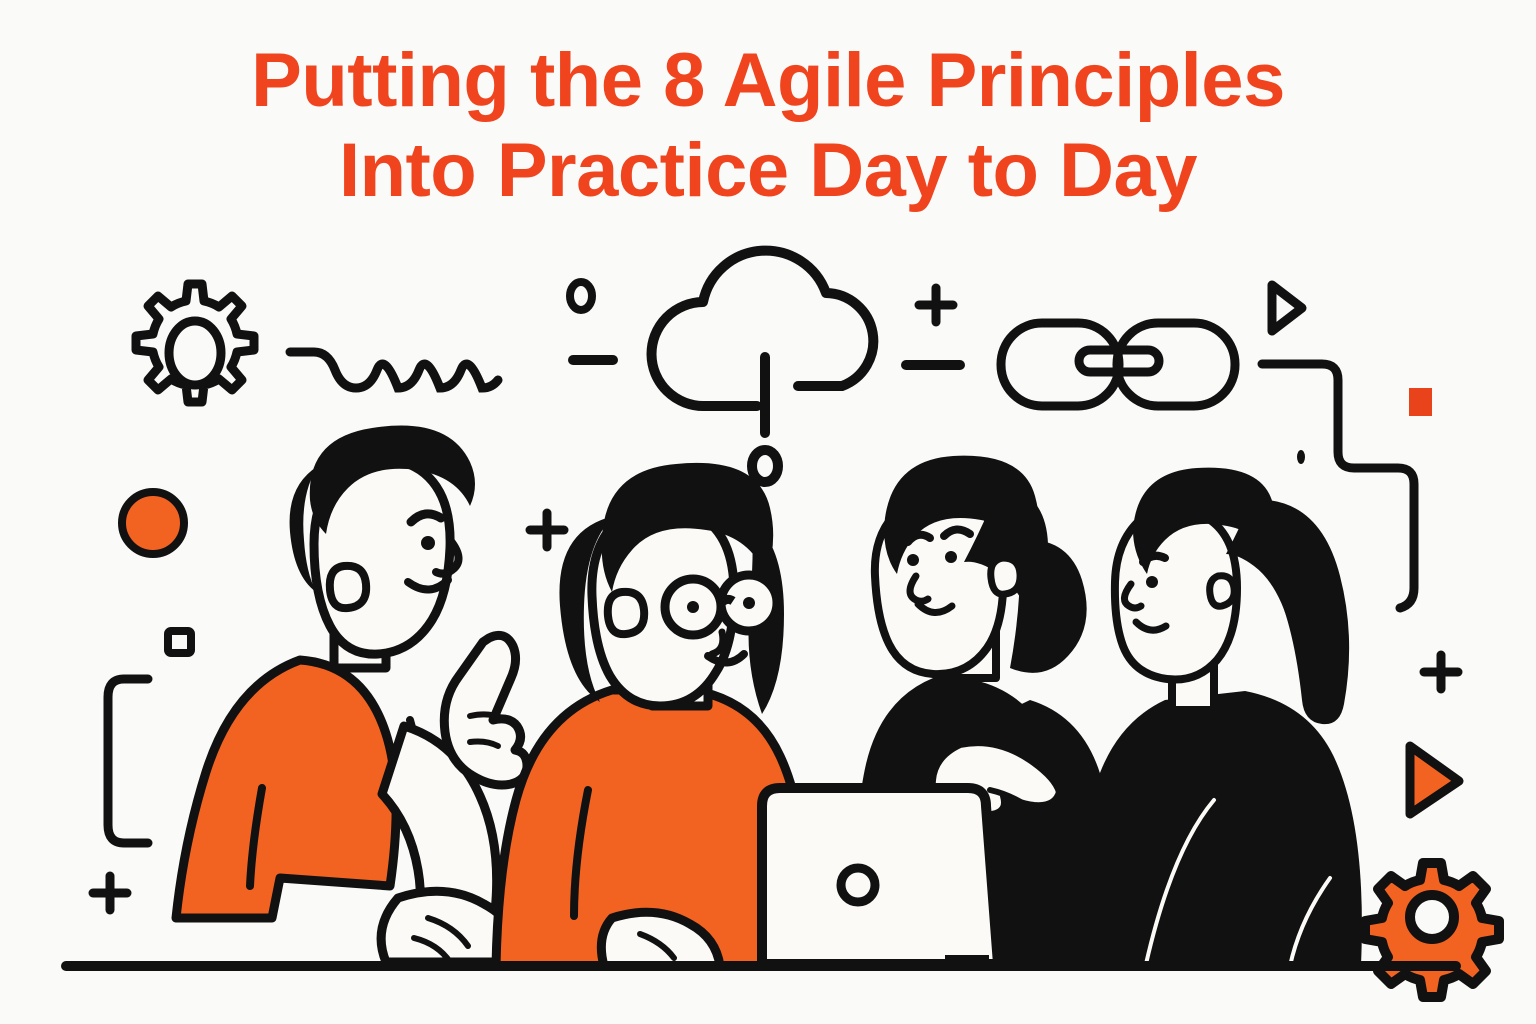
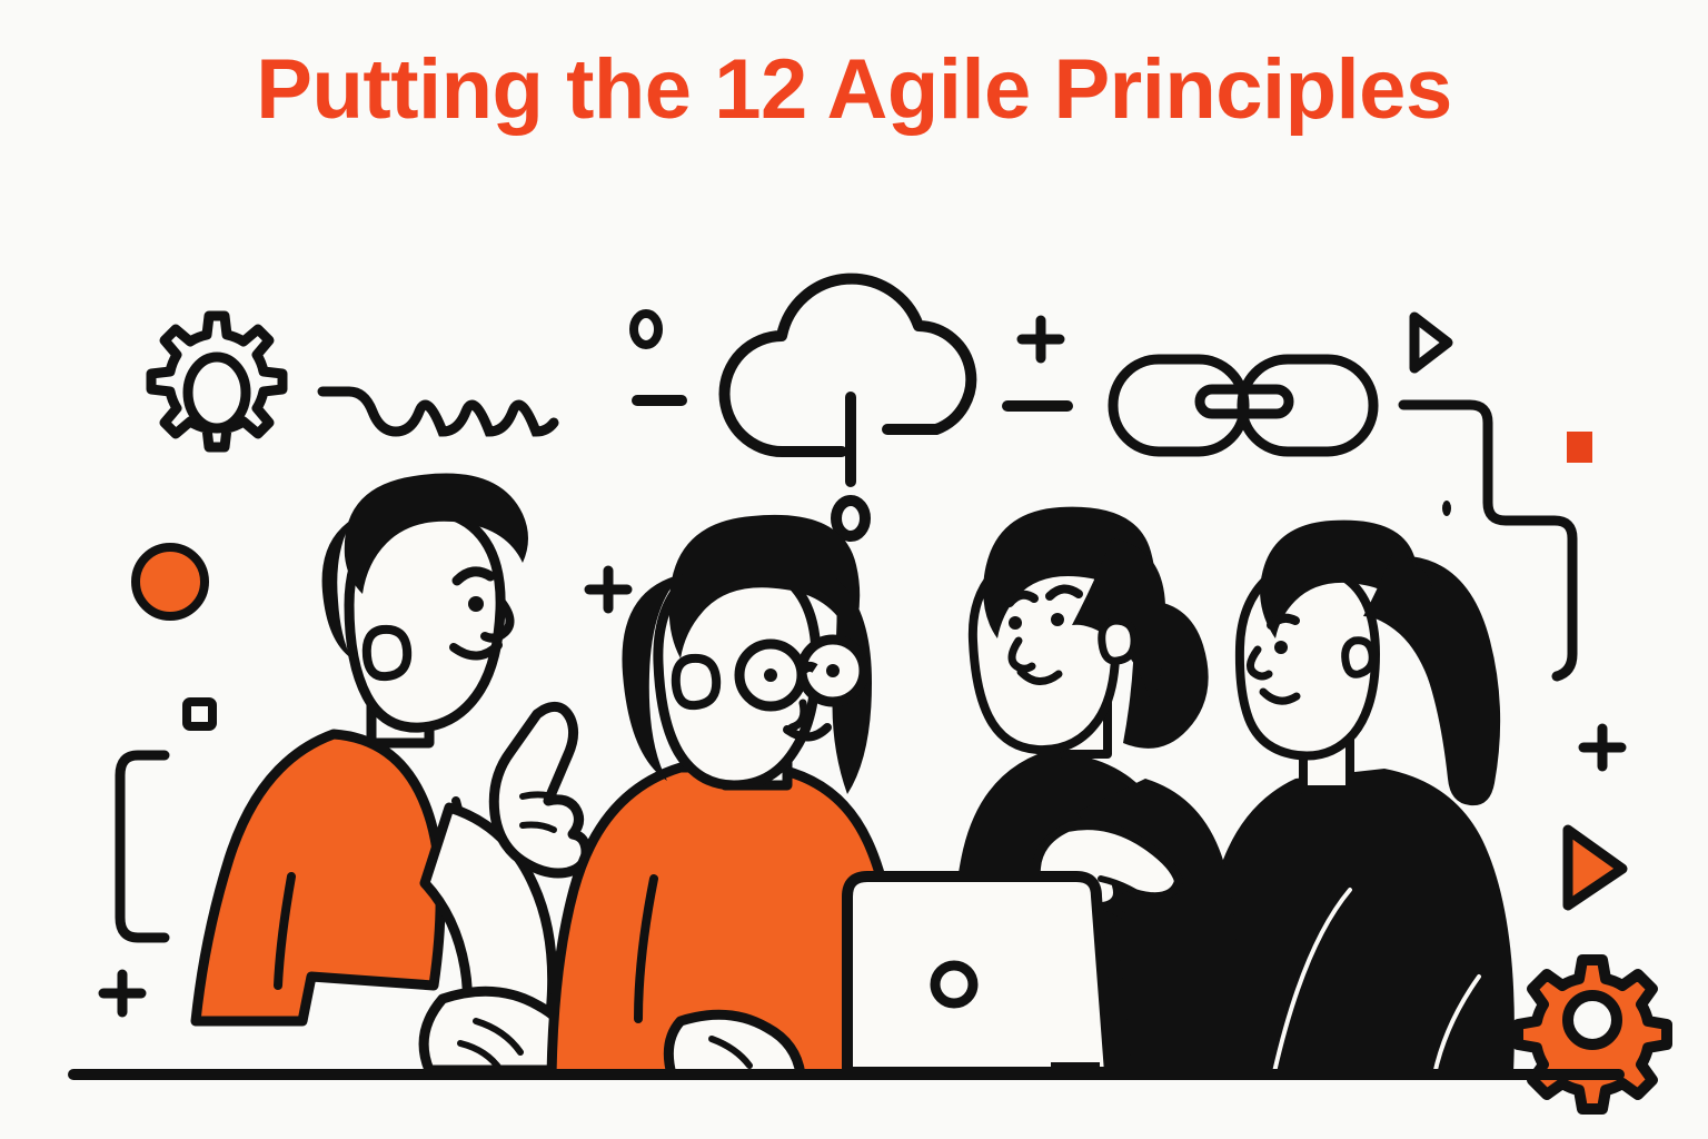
- Putting the 8 Agile Principles
+ Putting the 12 Agile Principles
- Into Practice Day to Day
